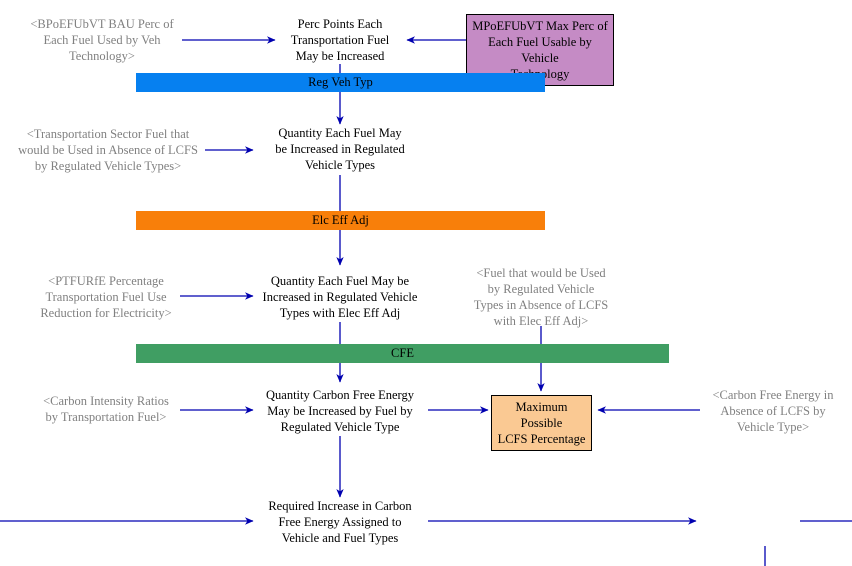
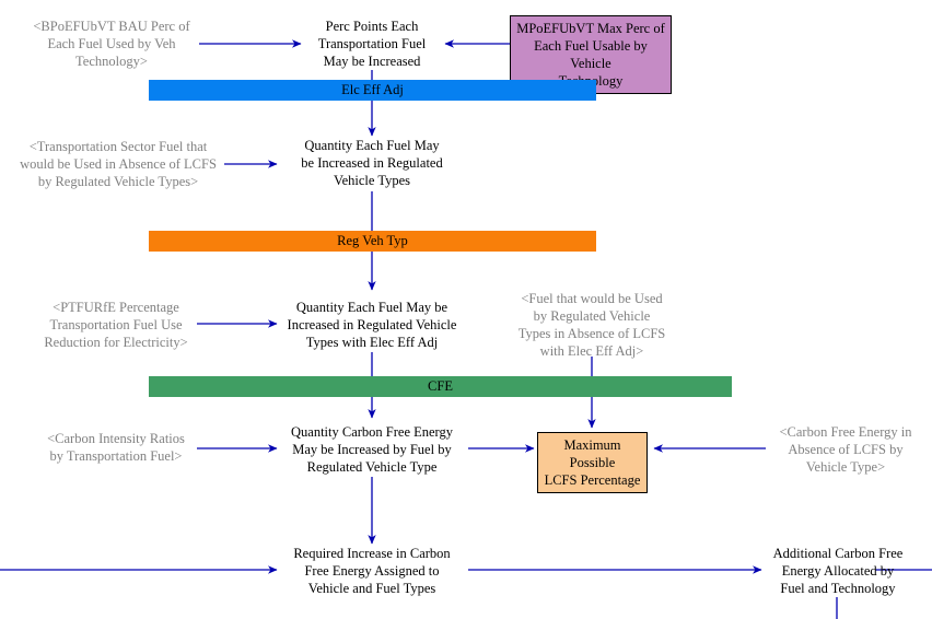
  <BPoEFUbVT BAU Perc of
  Each Fuel Used by Veh
  Technology>
  Perc Points Each
  Transportation Fuel
  May be Increased
  MPoEFUbVT Max Perc of
  Each Fuel Usable by Vehicle
- Reg Veh Typ
+ Elc Eff Adj
  <Transportation Sector Fuel that
  would be Used in Absence of LCFS
  by Regulated Vehicle Types>
  Quantity Each Fuel May
  be Increased in Regulated
  Vehicle Types
- Elc Eff Adj
+ Reg Veh Typ
  <PTFURfE Percentage
  Transportation Fuel Use
  Reduction for Electricity>
  Quantity Each Fuel May be
  Increased in Regulated Vehicle
  Types with Elec Eff Adj
  <Fuel that would be Used
  by Regulated Vehicle
  Types in Absence of LCFS
  with Elec Eff Adj>
  CFE
  <Carbon Intensity Ratios
  by Transportation Fuel>
  Quantity Carbon Free Energy
  May be Increased by Fuel by
  Regulated Vehicle Type
  Maximum Possible
  LCFS Percentage
  <Carbon Free Energy in
  Absence of LCFS by
  Vehicle Type>
  Required Increase in Carbon
  Free Energy Assigned to
  Vehicle and Fuel Types
+ Additional Carbon Free
+ Energy Allocated by
+ Fuel and Technology
